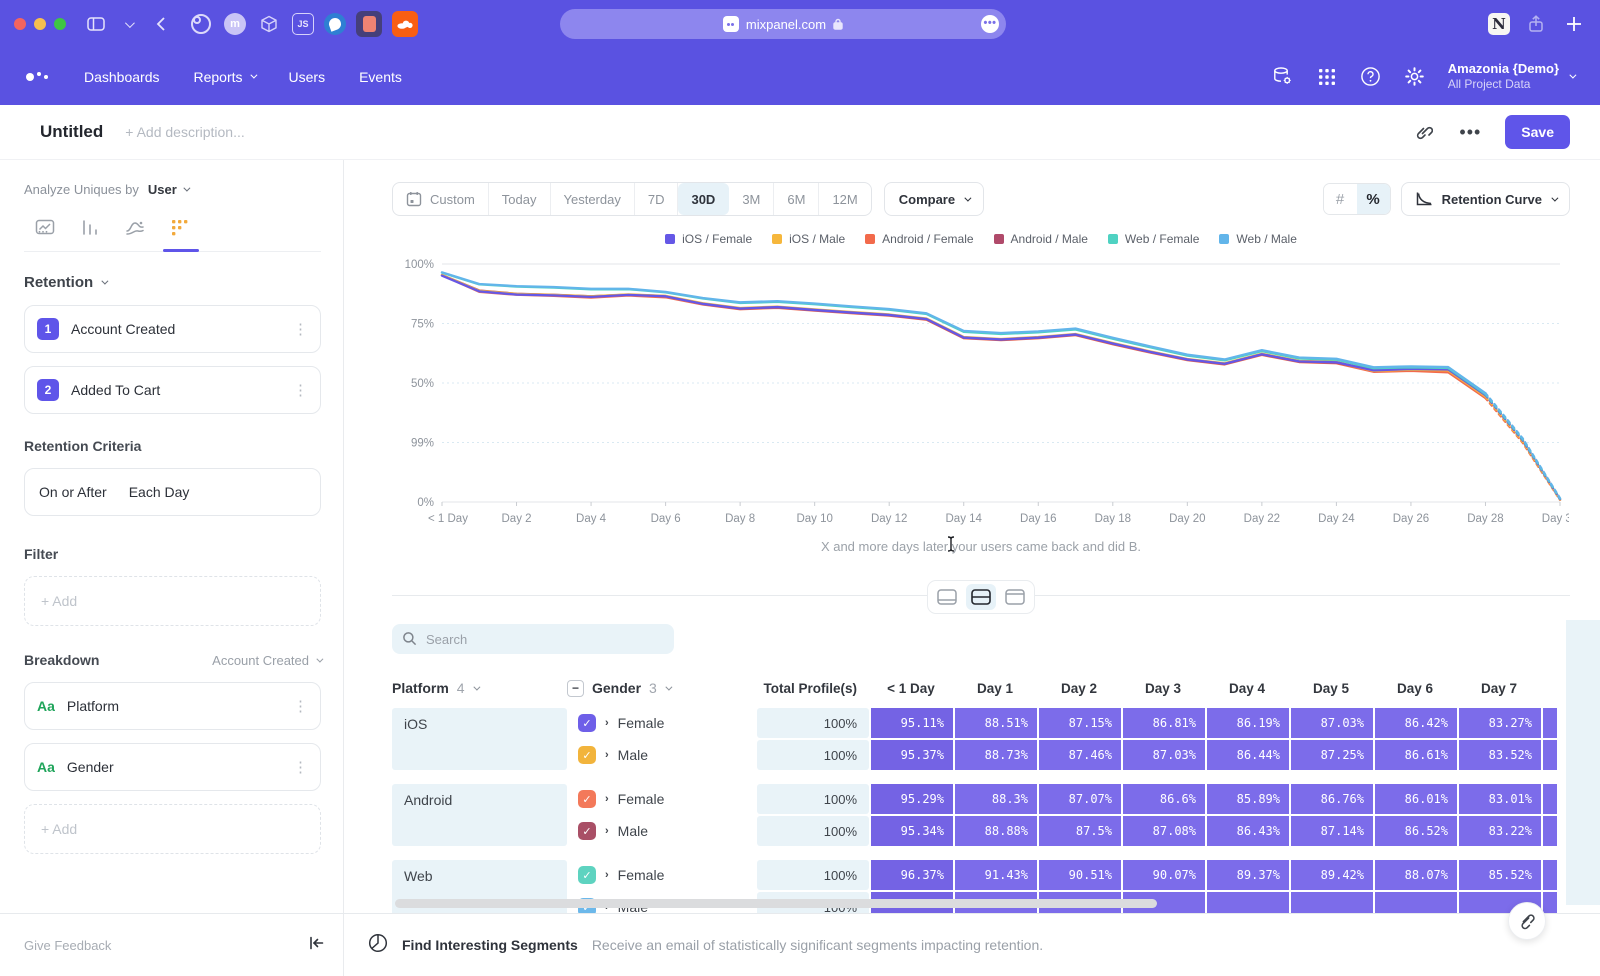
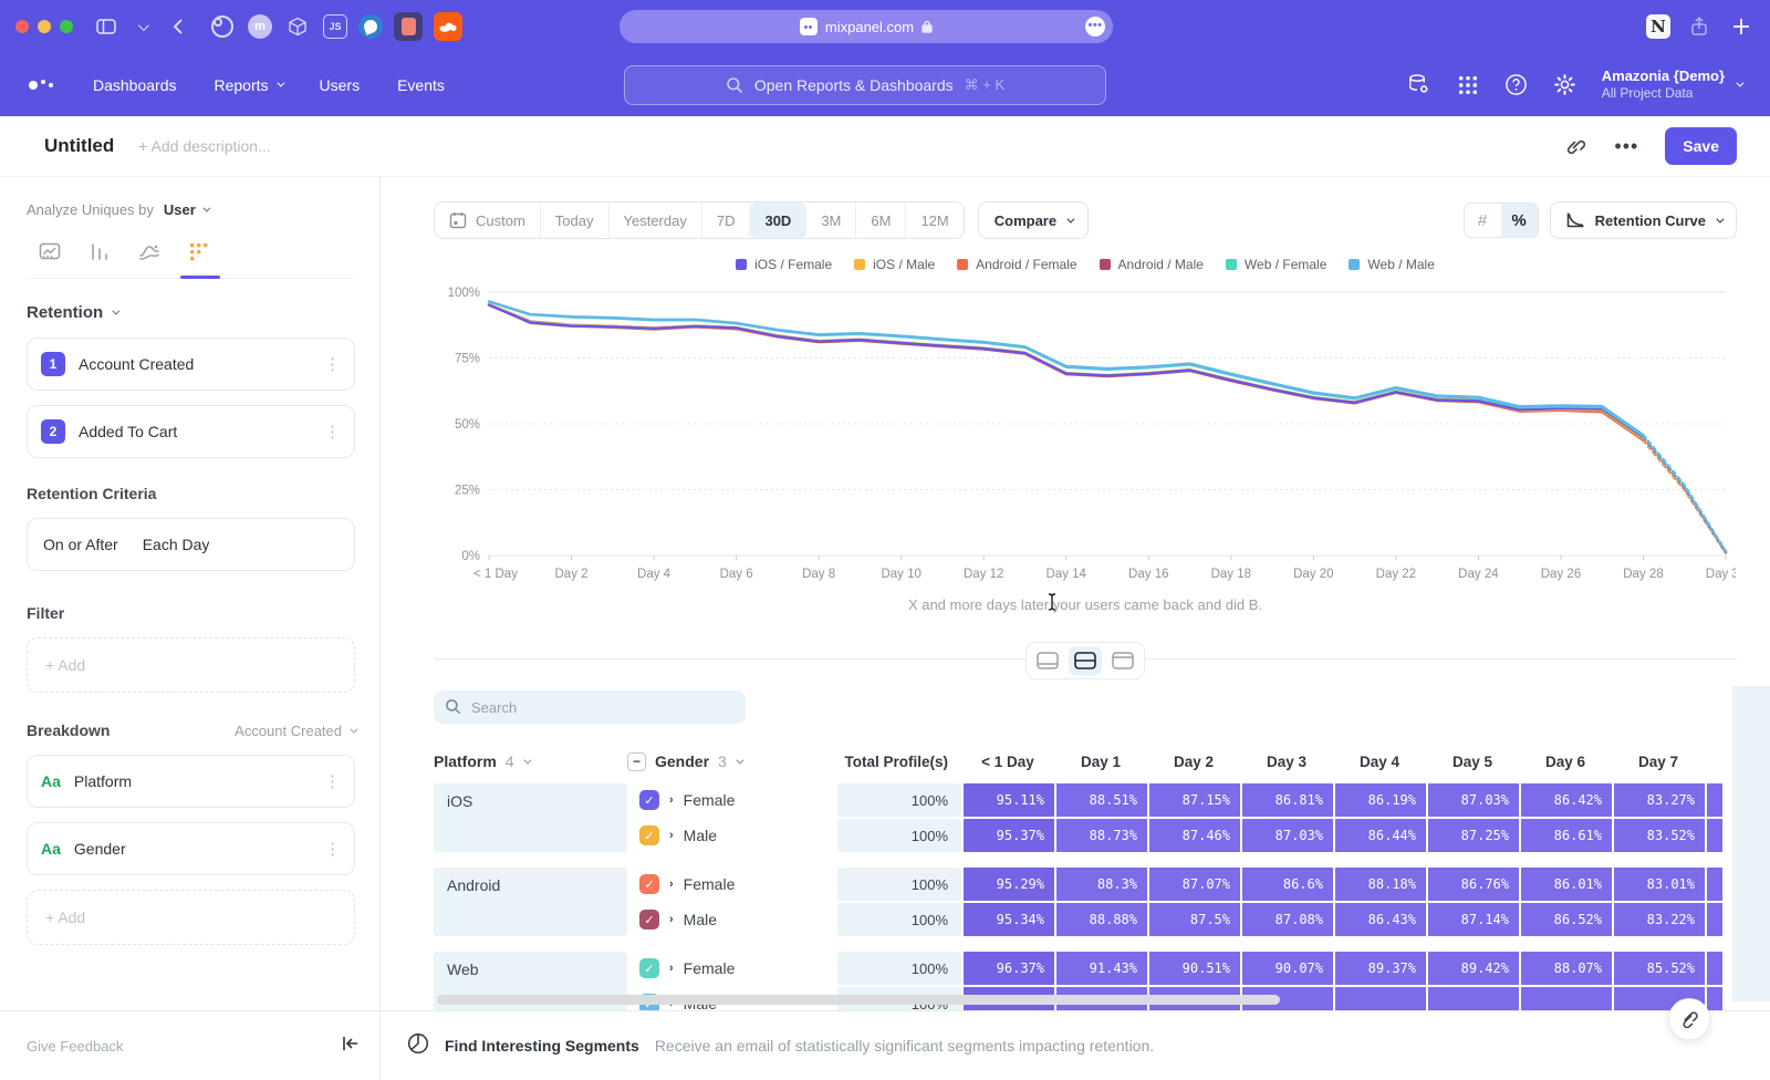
  m
  JS
  mixpanel.com
  •••
  N
  Dashboards
  Reports
  Users
  Events
+ Open Reports & Dashboards
+ ⌘ + K
  Amazonia {Demo}
  All Project Data
  Untitled
  + Add description...
  •••
  Save
  Analyze Uniques by
  User
  Retention
  1
  Account Created
  ⋮
  2
  Added To Cart
  ⋮
  Retention Criteria
  On or After
  Each Day
  Filter
  + Add
  Breakdown
  Account Created
  Aa
  Platform
  ⋮
  Aa
  Gender
  ⋮
  + Add
  Custom
  Today
  Yesterday
  7D
  30D
  3M
  6M
  12M
  Compare
  #
  %
  Retention Curve
  iOS / Female
  iOS / Male
  Android / Female
  Android / Male
  Web / Female
  Web / Male
  100%
  75%
  50%
- 99%
+ 25%
  0%
  < 1 Day
  Day 2
  Day 4
  Day 6
  Day 8
  Day 10
  Day 12
  Day 14
  Day 16
  Day 18
  Day 20
  Day 22
  Day 24
  Day 26
  Day 28
  Day 3
  X and more days later your users came back and did B.
  Search
  Platform
  4
  −
  Gender
  3
  Total Profile(s)
  < 1 Day
  Day 1
  Day 2
  Day 3
  Day 4
  Day 5
  Day 6
  Day 7
  iOS
  ✓
  ›
  Female
  100%
  95.11%
  88.51%
  87.15%
  86.81%
  86.19%
  87.03%
  86.42%
  83.27%
  ✓
  ›
  Male
  100%
  95.37%
  88.73%
  87.46%
  87.03%
  86.44%
  87.25%
  86.61%
  83.52%
  Android
  ✓
  ›
  Female
  100%
  95.29%
  88.3%
  87.07%
  86.6%
- 85.89%
+ 88.18%
  86.76%
  86.01%
  83.01%
  ✓
  ›
  Male
  100%
  95.34%
  88.88%
  87.5%
  87.08%
  86.43%
  87.14%
  86.52%
  83.22%
  Web
  ✓
  ›
  Female
  100%
  96.37%
  91.43%
  90.51%
  90.07%
  89.37%
  89.42%
  88.07%
  85.52%
  Give Feedback
  Find Interesting Segments
  Receive an email of statistically significant segments impacting retention.
